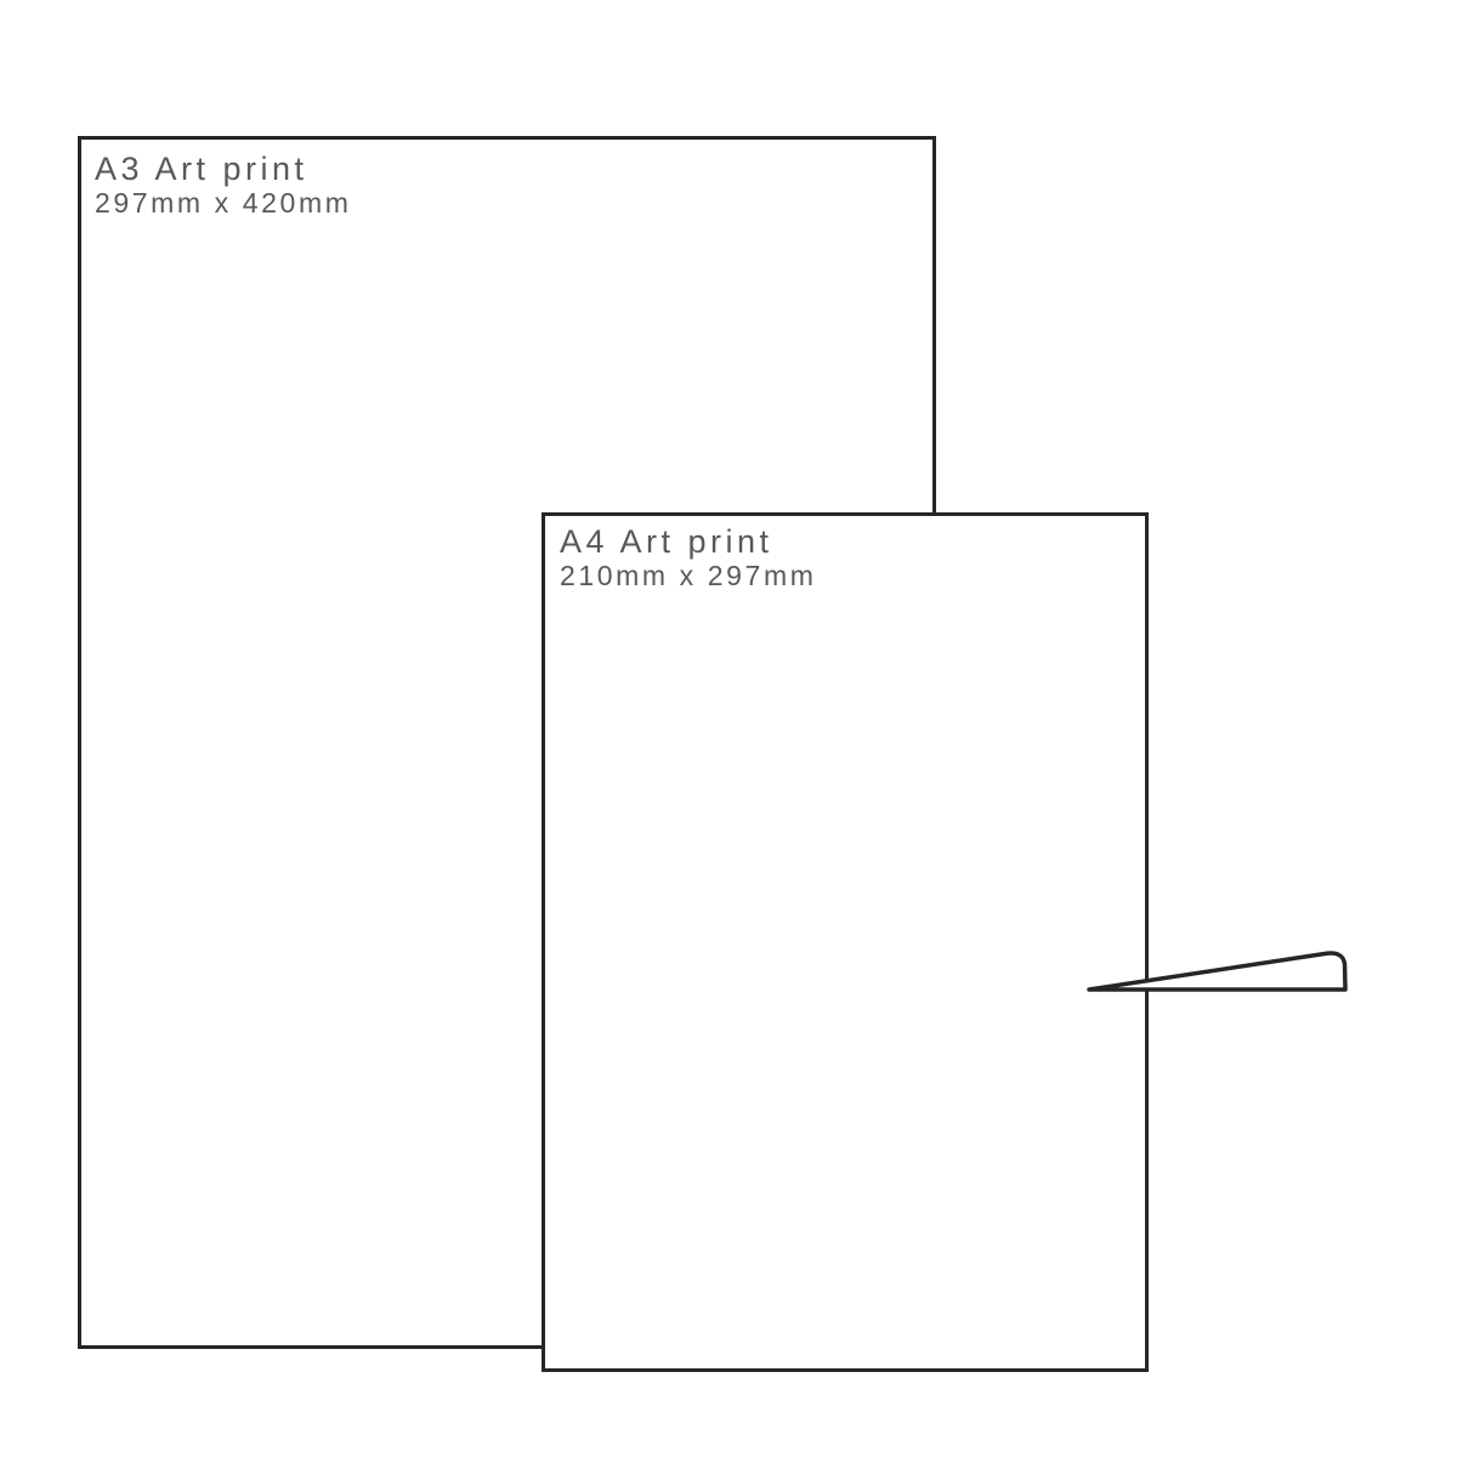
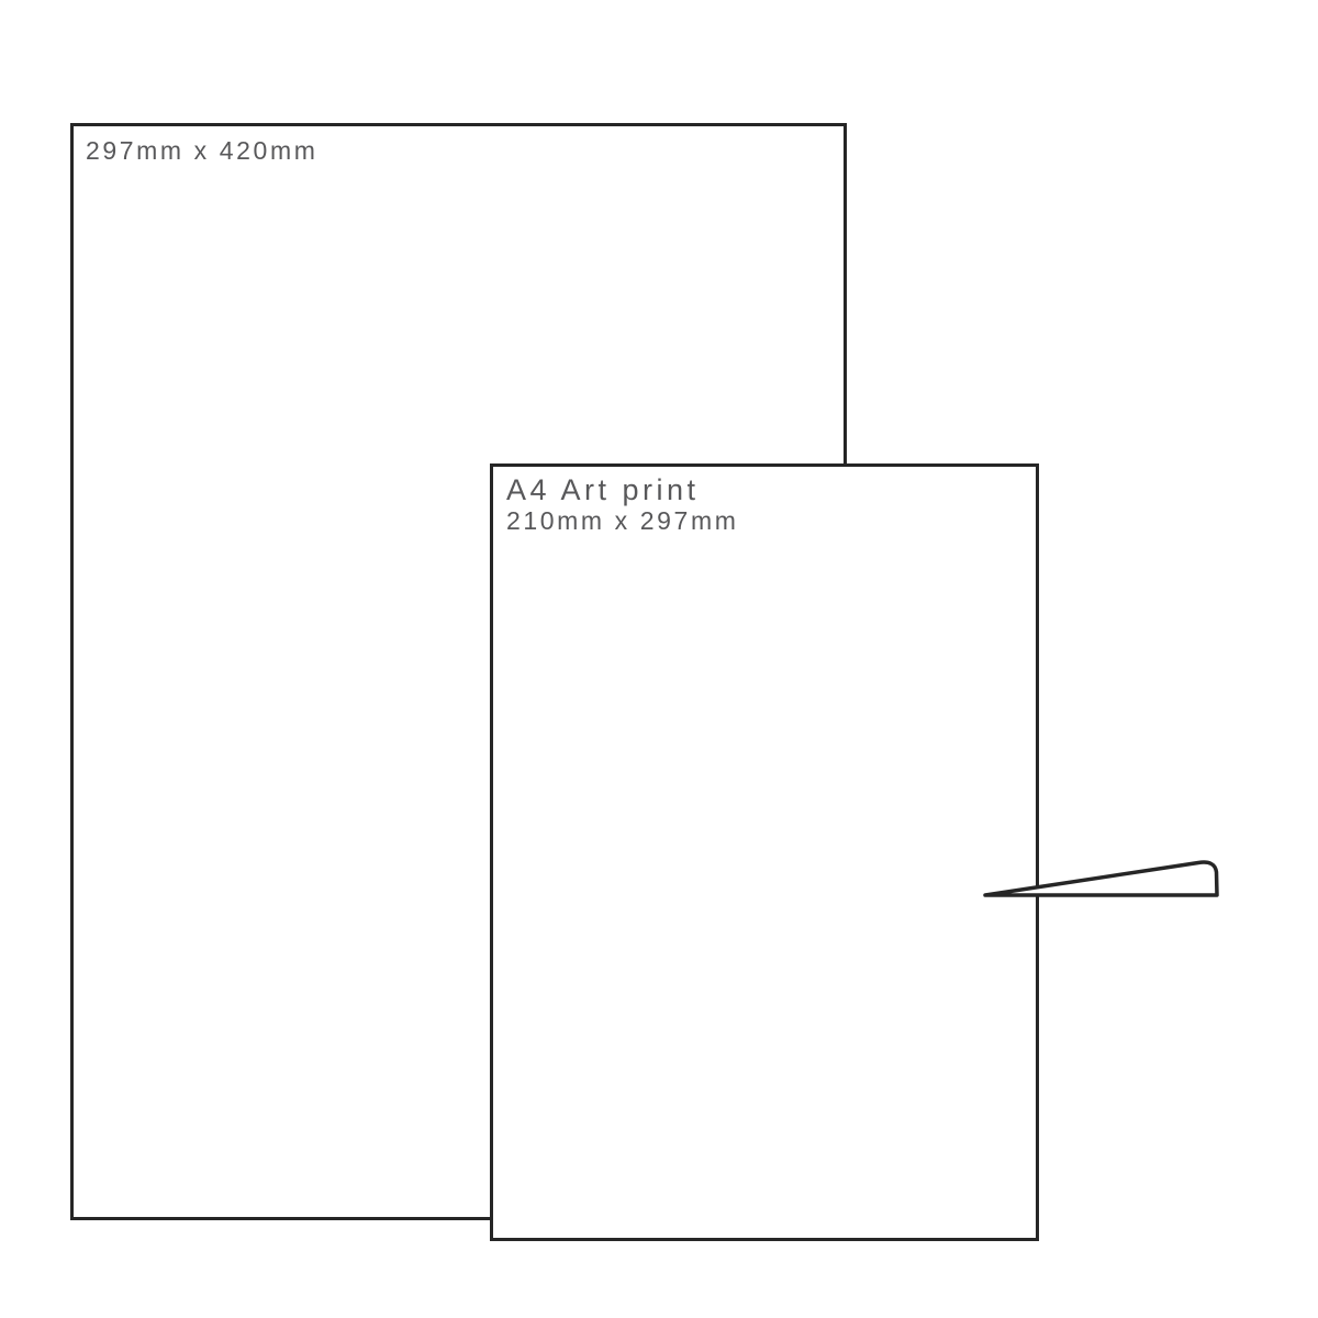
- A3 Art print
  297mm x 420mm
  A4 Art print
  210mm x 297mm
